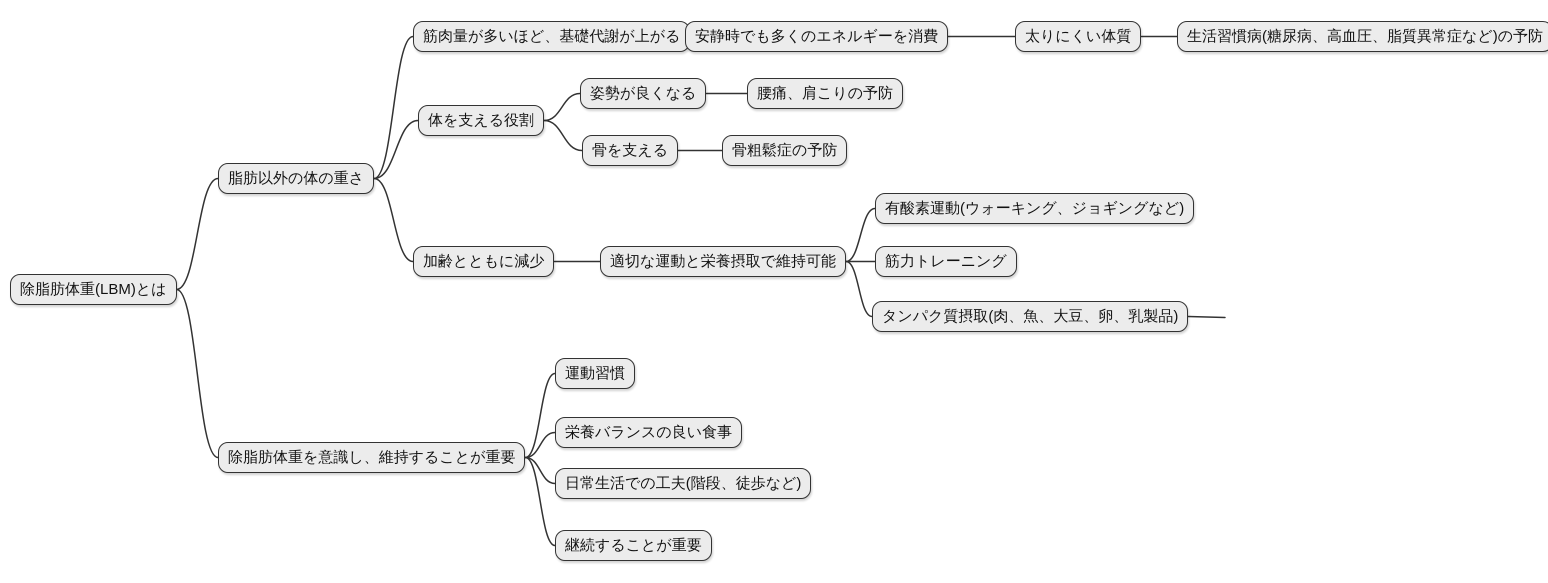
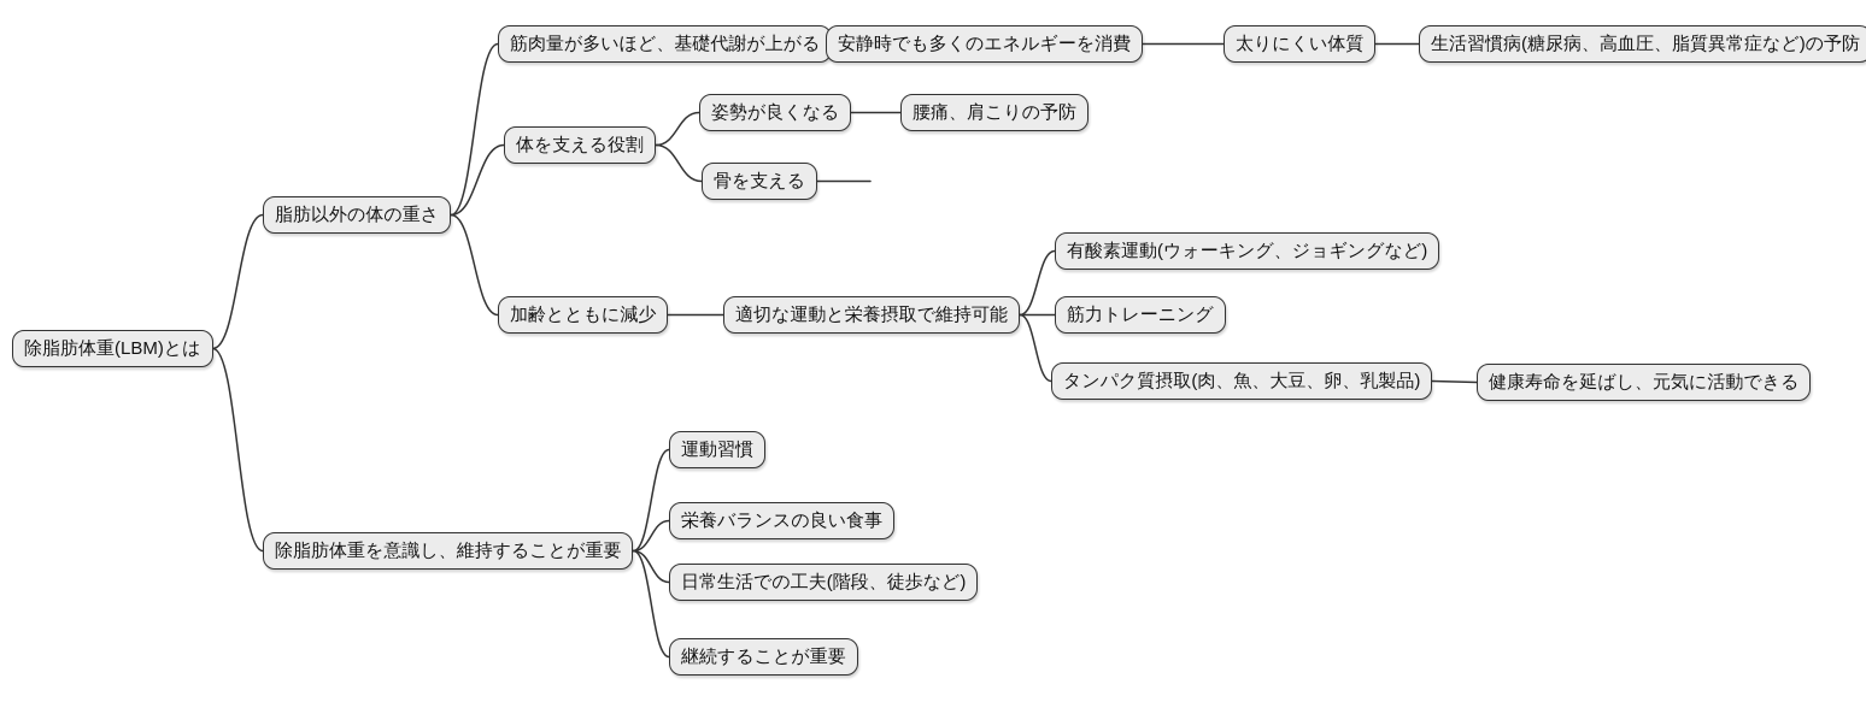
  除脂肪体重(LBM)とは
  脂肪以外の体の重さ
  筋肉量が多いほど、基礎代謝が上がる
  安静時でも多くのエネルギーを消費
  太りにくい体質
  生活習慣病(糖尿病、高血圧、脂質異常症など)の予防
  体を支える役割
  姿勢が良くなる
  腰痛、肩こりの予防
  骨を支える
- 骨粗鬆症の予防
  加齢とともに減少
  適切な運動と栄養摂取で維持可能
  有酸素運動(ウォーキング、ジョギングなど)
  筋力トレーニング
  タンパク質摂取(肉、魚、大豆、卵、乳製品)
+ 健康寿命を延ばし、元気に活動できる
  除脂肪体重を意識し、維持することが重要
  運動習慣
  栄養バランスの良い食事
  日常生活での工夫(階段、徒歩など)
  継続することが重要
